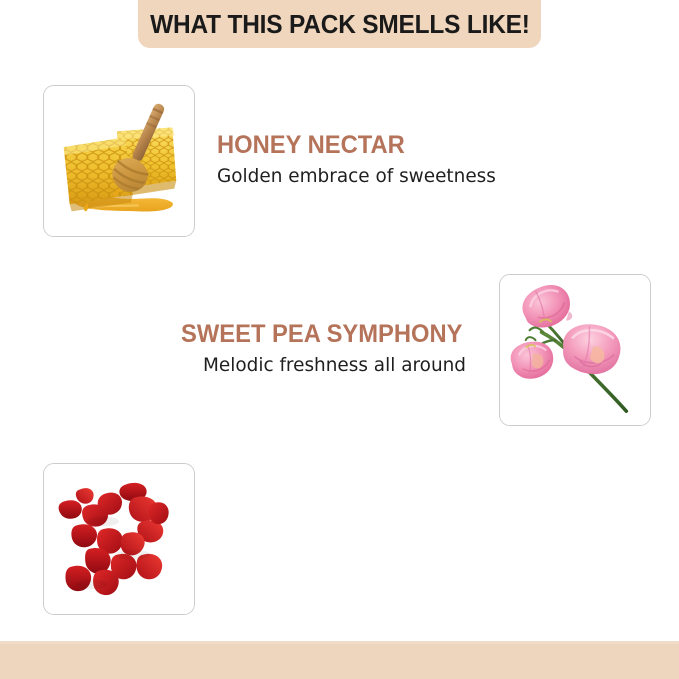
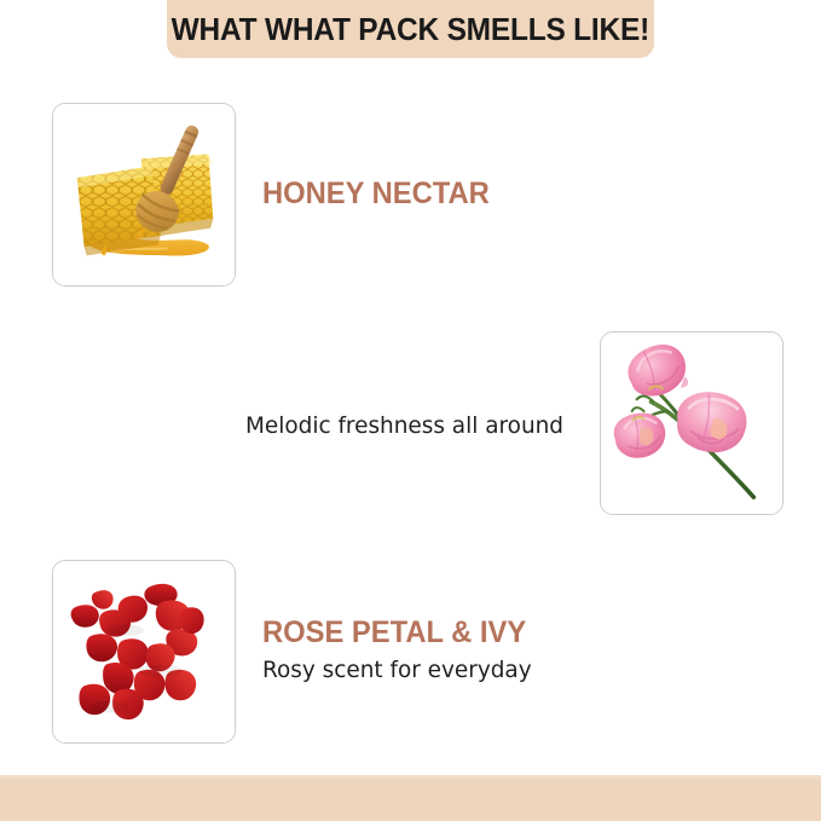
- WHAT THIS PACK SMELLS LIKE!
+ WHAT WHAT PACK SMELLS LIKE!
  HONEY NECTAR
- Golden embrace of sweetness
- SWEET PEA SYMPHONY
  Melodic freshness all around
+ ROSE PETAL & IVY
+ Rosy scent for everyday
